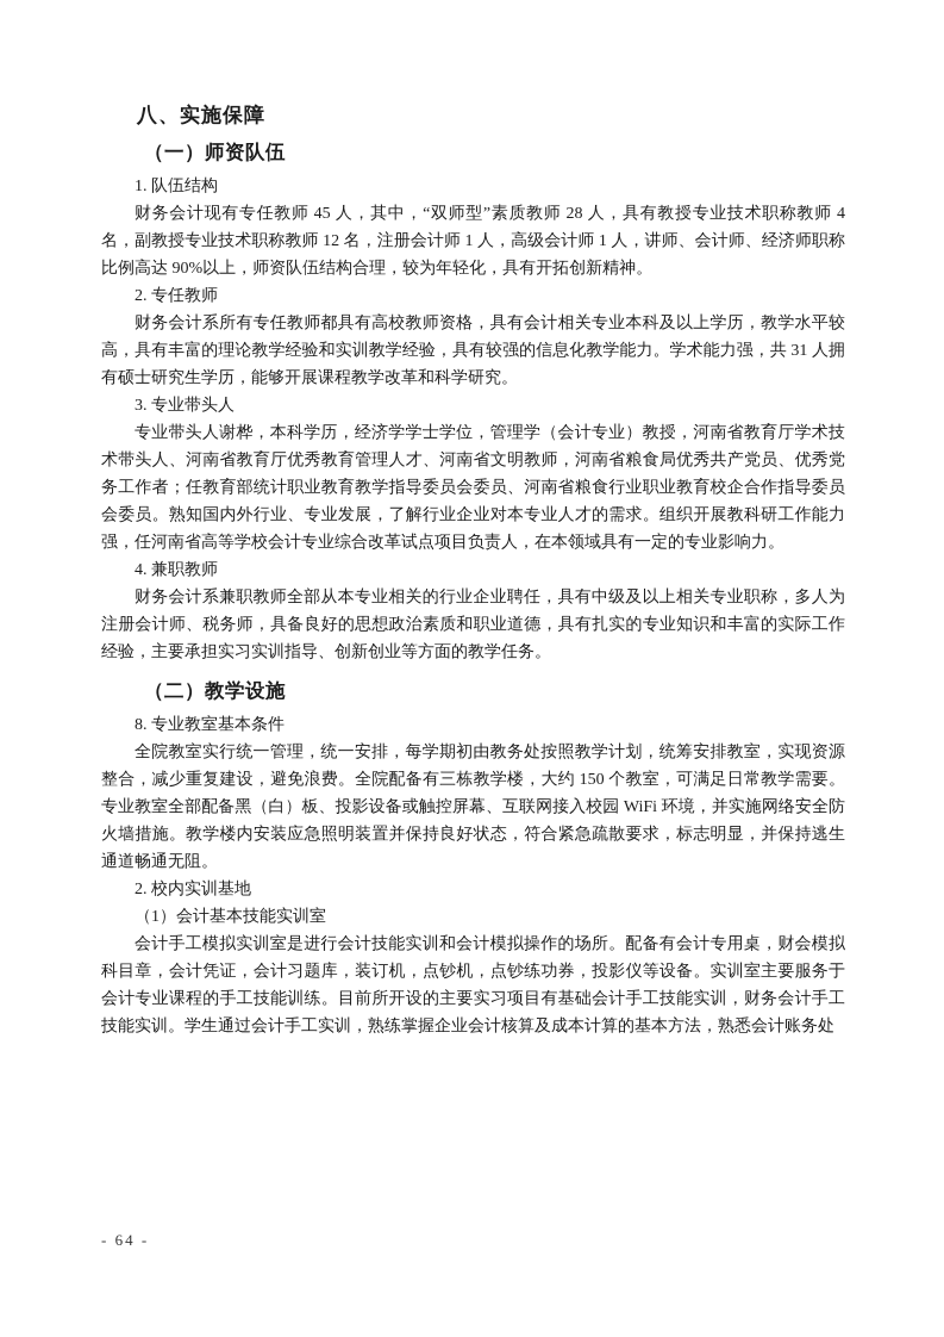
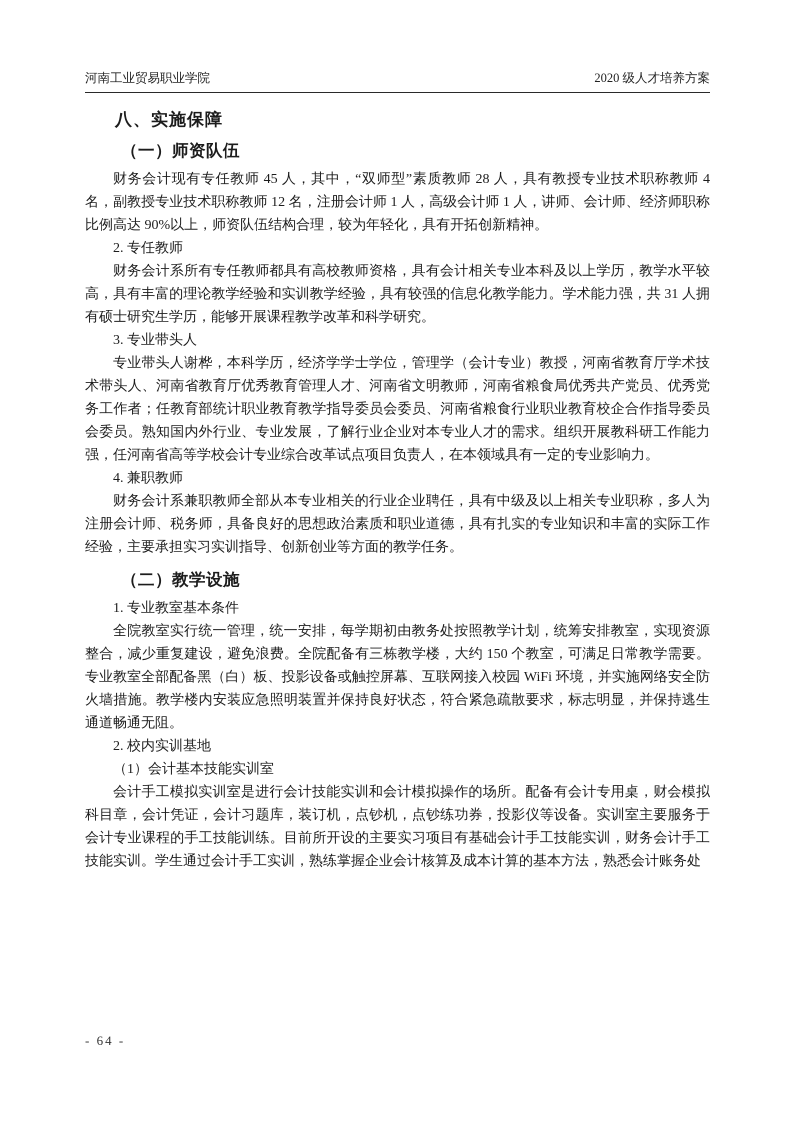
+ 河南工业贸易职业学院
+ 2020 级人才培养方案
  八、实施保障
  （一）师资队伍
- 1. 队伍结构
  财务会计现有专任教师 45 人，其中，“双师型”素质教师 28 人，具有教授专业技术职称教师 4 名，副教授专业技术职称教师 12 名，注册会计师 1 人，高级会计师 1 人，讲师、会计师、经济师职称比例高达 90%以上，师资队伍结构合理，较为年轻化，具有开拓创新精神。
  2. 专任教师
  财务会计系所有专任教师都具有高校教师资格，具有会计相关专业本科及以上学历，教学水平较高，具有丰富的理论教学经验和实训教学经验，具有较强的信息化教学能力。学术能力强，共 31 人拥有硕士研究生学历，能够开展课程教学改革和科学研究。
  3. 专业带头人
  专业带头人谢桦，本科学历，经济学学士学位，管理学（会计专业）教授，河南省教育厅学术技术带头人、河南省教育厅优秀教育管理人才、河南省文明教师，河南省粮食局优秀共产党员、优秀党务工作者；任教育部统计职业教育教学指导委员会委员、河南省粮食行业职业教育校企合作指导委员会委员。熟知国内外行业、专业发展，了解行业企业对本专业人才的需求。组织开展教科研工作能力强，任河南省高等学校会计专业综合改革试点项目负责人，在本领域具有一定的专业影响力。
  4. 兼职教师
  财务会计系兼职教师全部从本专业相关的行业企业聘任，具有中级及以上相关专业职称，多人为注册会计师、税务师，具备良好的思想政治素质和职业道德，具有扎实的专业知识和丰富的实际工作经验，主要承担实习实训指导、创新创业等方面的教学任务。
  （二）教学设施
- 8. 专业教室基本条件
+ 1. 专业教室基本条件
  全院教室实行统一管理，统一安排，每学期初由教务处按照教学计划，统筹安排教室，实现资源整合，减少重复建设，避免浪费。全院配备有三栋教学楼，大约 150 个教室，可满足日常教学需要。专业教室全部配备黑（白）板、投影设备或触控屏幕、互联网接入校园 WiFi 环境，并实施网络安全防火墙措施。教学楼内安装应急照明装置并保持良好状态，符合紧急疏散要求，标志明显，并保持逃生通道畅通无阻。
  2. 校内实训基地
  （1）会计基本技能实训室
  会计手工模拟实训室是进行会计技能实训和会计模拟操作的场所。配备有会计专用桌，财会模拟科目章，会计凭证，会计习题库，装订机，点钞机，点钞练功券，投影仪等设备。实训室主要服务于会计专业课程的手工技能训练。目前所开设的主要实习项目有基础会计手工技能实训，财务会计手工技能实训。学生通过会计手工实训，熟练掌握企业会计核算及成本计算的基本方法，熟悉会计账务处
  - 64 -
